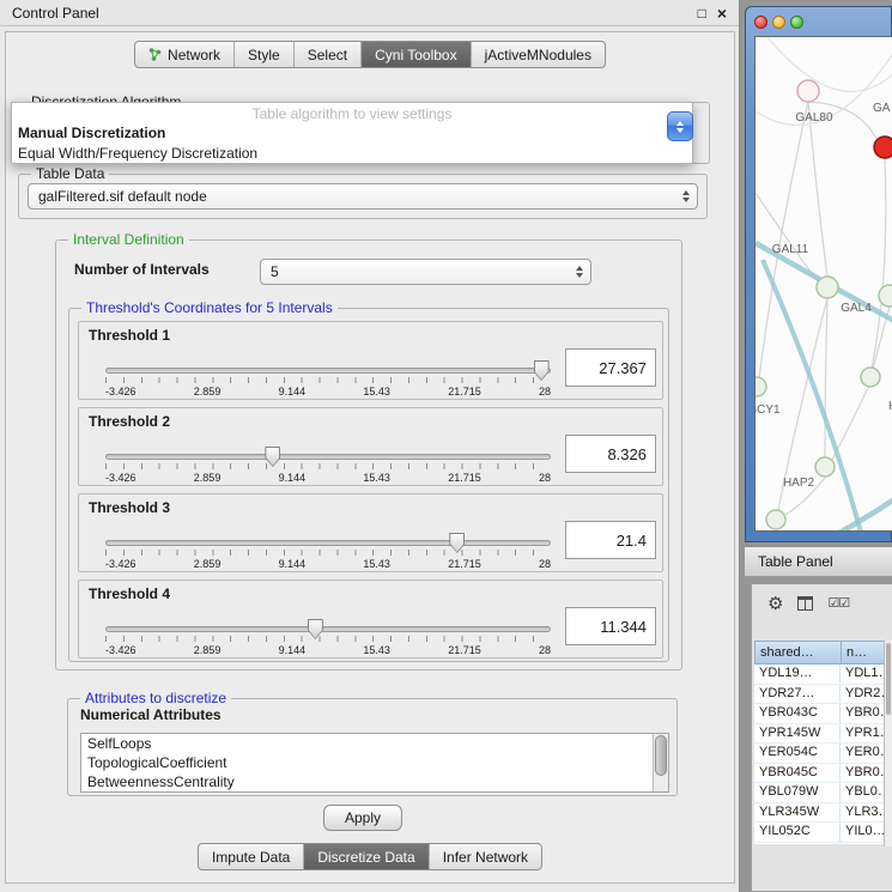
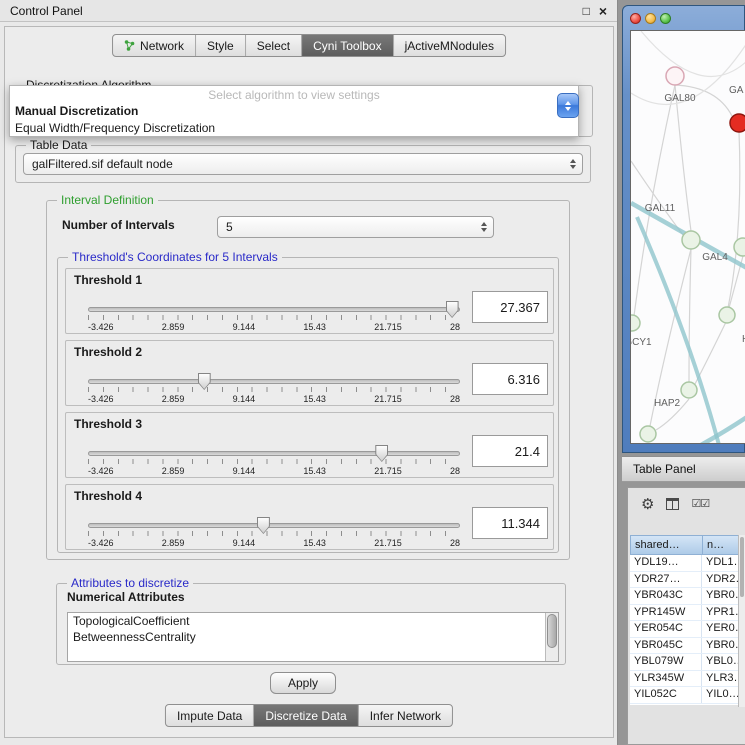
  Control Panel
  □
  ×
  Network
  Style
  Select
  Cyni Toolbox
  jActiveMNodules
- Table algorithm to view settings
+ Select algorithm to view settings
  Manual Discretization
  Equal Width/Frequency Discretization
  Table Data
  galFiltered.sif default node
  Interval Definition
  Number of Intervals
  5
  Threshold's Coordinates for 5 Intervals
  Threshold 1
  -3.426
  2.859
  9.144
  15.43
  21.715
  28
  27.367
  Threshold 2
  -3.426
  2.859
  9.144
  15.43
  21.715
  28
- 8.326
+ 6.316
  Threshold 3
  -3.426
  2.859
  9.144
  15.43
  21.715
  28
  21.4
  Threshold 4
  -3.426
  2.859
  9.144
  15.43
  21.715
  28
  11.344
  Attributes to discretize
  Numerical Attributes
- SelfLoops
  TopologicalCoefficient
  BetweennessCentrality
  Apply
  Impute Data
  Discretize Data
  Infer Network
  GAL80
  GA
  GAL11
  GAL4
  CY1
  HAP2
  Table Panel
  ⚙
  ☑☑
  shared…
  n…
  YDL19…
  YDL1
  YDR27…
  YDR2
  YBR043C
  YBR0
  YPR145W
  YPR1
  YER054C
  YER0
  YBR045C
  YBR0
  YBL079W
  YBL0
  YLR345W
  YLR3
  YIL052C
  YIL0…
